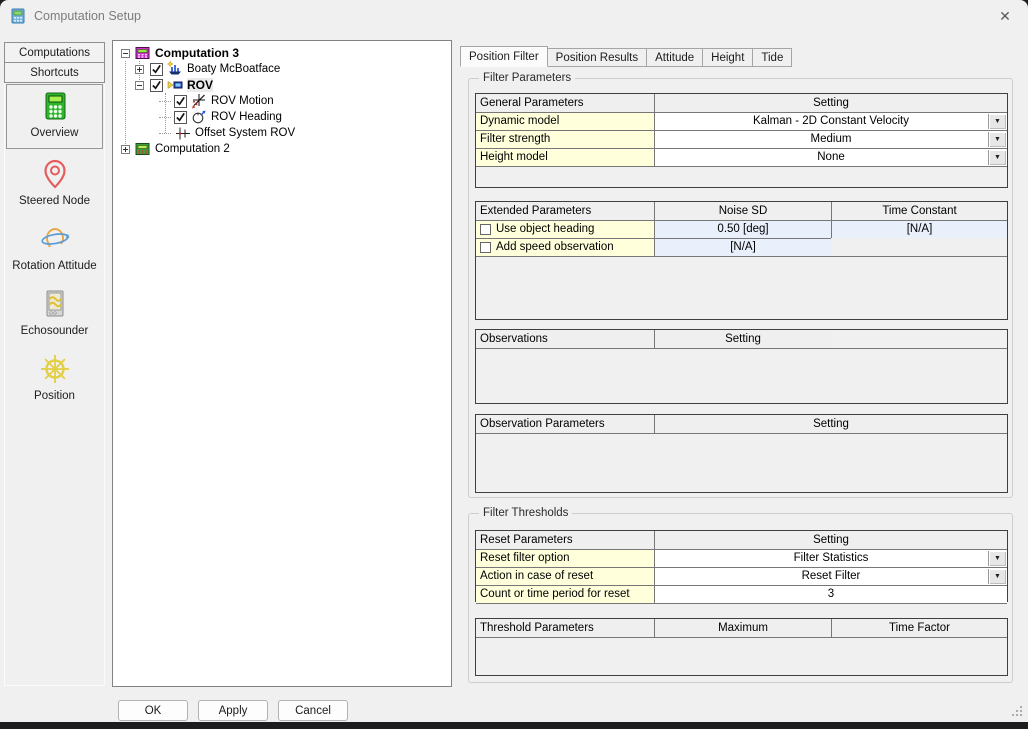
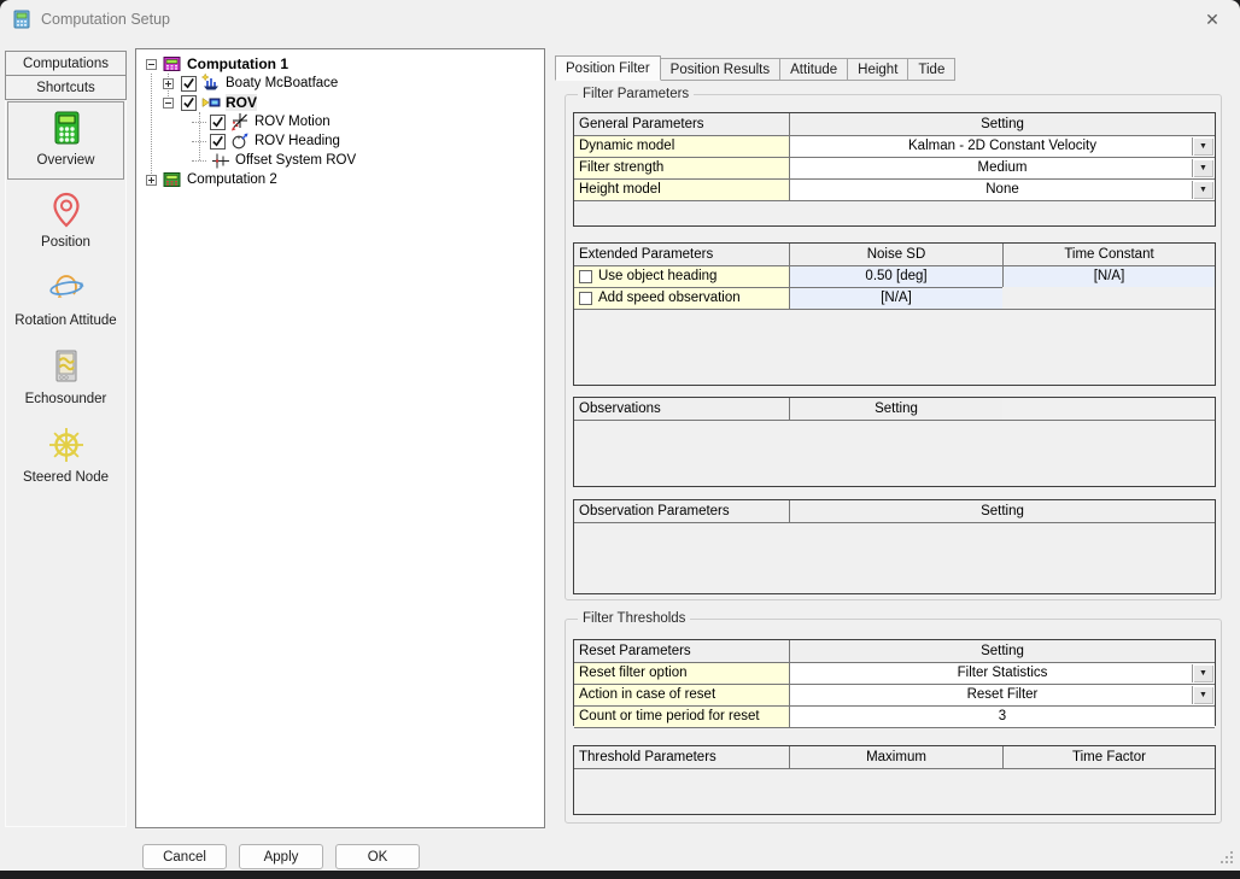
  Computation Setup
  ✕
  Computations
  Shortcuts
  Overview
- Steered Node
+ Position
  Rotation Attitude
  Echosounder
- Position
+ Steered Node
- Computation 3
+ Computation 1
  Boaty McBoatface
  ROV
  ROV Motion
  ROV Heading
  Offset System ROV
  Computation 2
  Position Filter
  Position Results
  Attitude
  Height
  Tide
  Filter Parameters
  General Parameters
  Setting
  Dynamic model
  Kalman - 2D Constant Velocity
  Filter strength
  Medium
  Height model
  None
  Extended Parameters
  Noise SD
  Time Constant
  Use object heading
  0.50 [deg]
  [N/A]
  Add speed observation
  [N/A]
  Observations
  Setting
  Observation Parameters
  Setting
  Filter Thresholds
  Reset Parameters
  Setting
  Reset filter option
  Filter Statistics
  Action in case of reset
  Reset Filter
  Count or time period for reset
  3
  Threshold Parameters
  Maximum
  Time Factor
- OK
+ Cancel
  Apply
- Cancel
+ OK
